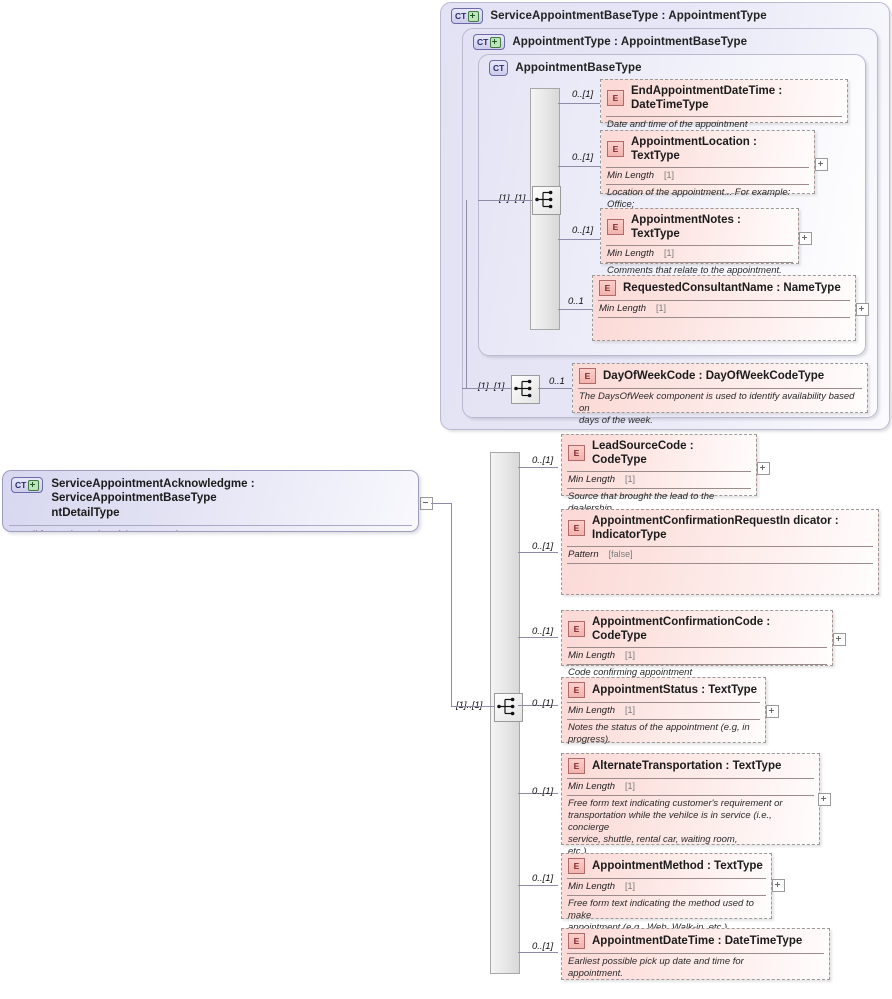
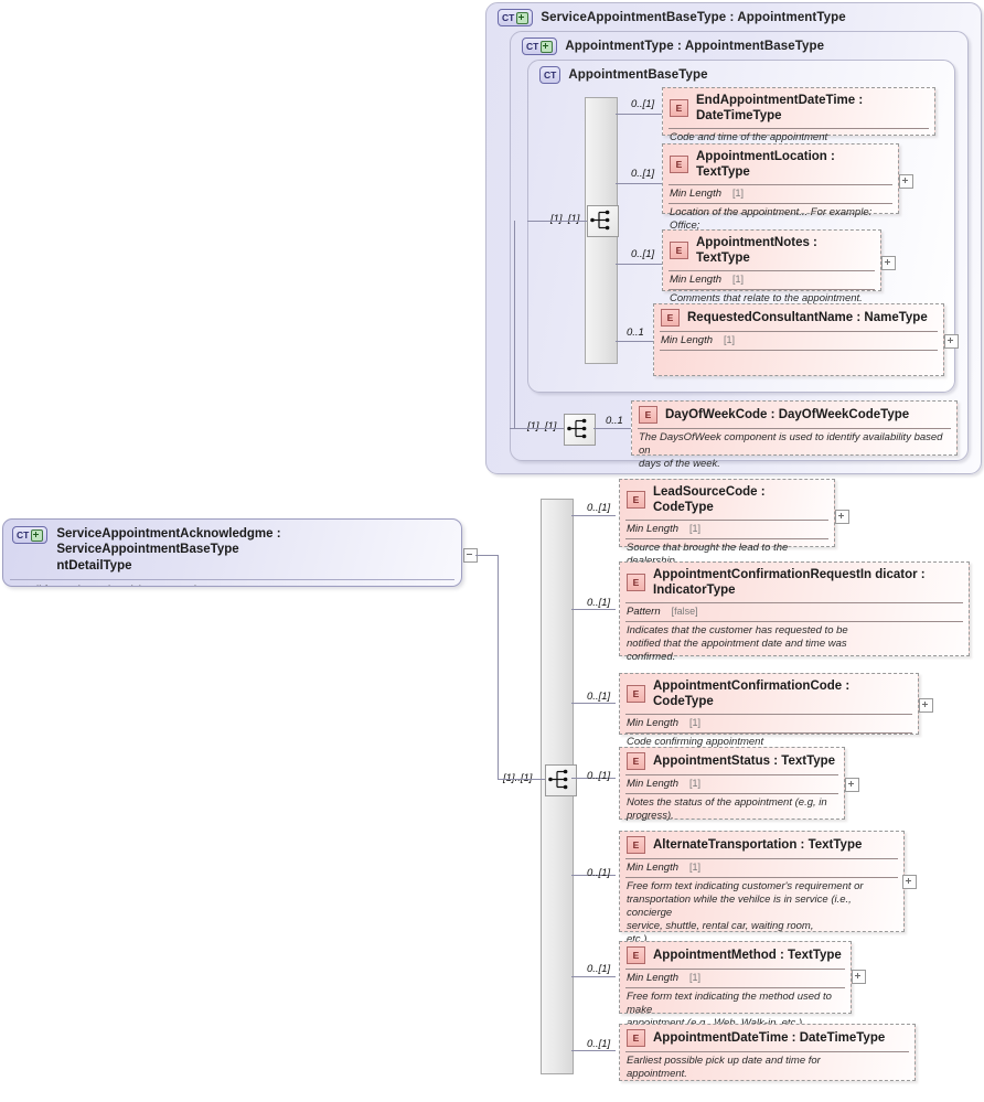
  CT
  ServiceAppointmentBaseType : AppointmentType
  CT
  AppointmentType : AppointmentBaseType
  CT
  AppointmentBaseType
  [1]..[1]
  E
  EndAppointmentDateTime : DateTimeType
- Date and time of the appointment
+ Code and time of the appointment
  0..[1]
  E
  AppointmentLocation : TextType
  Min Length
  [1]
  Location of the appointment... For example: Office;
  0..[1]
  E
  AppointmentNotes : TextType
  Min Length
  [1]
  Comments that relate to the appointment.
  0..[1]
  E
  RequestedConsultantName : NameType
  Min Length
  [1]
  0..1
  [1]..[1]
  E
  DayOfWeekCode : DayOfWeekCodeType
  The DaysOfWeek component is used to identify availability based on
  days of the week.
  0..1
  E
  LeadSourceCode : CodeType
  Min Length
  [1]
  Source that brought the lead to the
  0..[1]
  E
  AppointmentConfirmationRequestIn dicator : IndicatorType
  Pattern
  [false]
+ Indicates that the customer has requested to be
+ notified that the appointment date and time was
+ confirmed.
  0..[1]
  E
  AppointmentConfirmationCode : CodeType
  Min Length
  [1]
  Code confirming appointment
  0..[1]
  E
  AppointmentStatus : TextType
  Min Length
  [1]
  Notes the status of the appointment (e.g, in
  progress).
  0..[1]
  E
  AlternateTransportation : TextType
  Min Length
  [1]
  Free form text indicating customer's requirement or
  transportation while the vehilce is in service (i.e., concierge
  service, shuttle, rental car, waiting room,
  etc.).
  0..[1]
  E
  AppointmentMethod : TextType
  Min Length
  [1]
  Free form text indicating the method used to make
  0..[1]
  E
  AppointmentDateTime : DateTimeType
  Earliest possible pick up date and time for
  appointment.
  0..[1]
  CT
  ServiceAppointmentAcknowledgme : ServiceAppointmentBaseType
  ntDetailType
